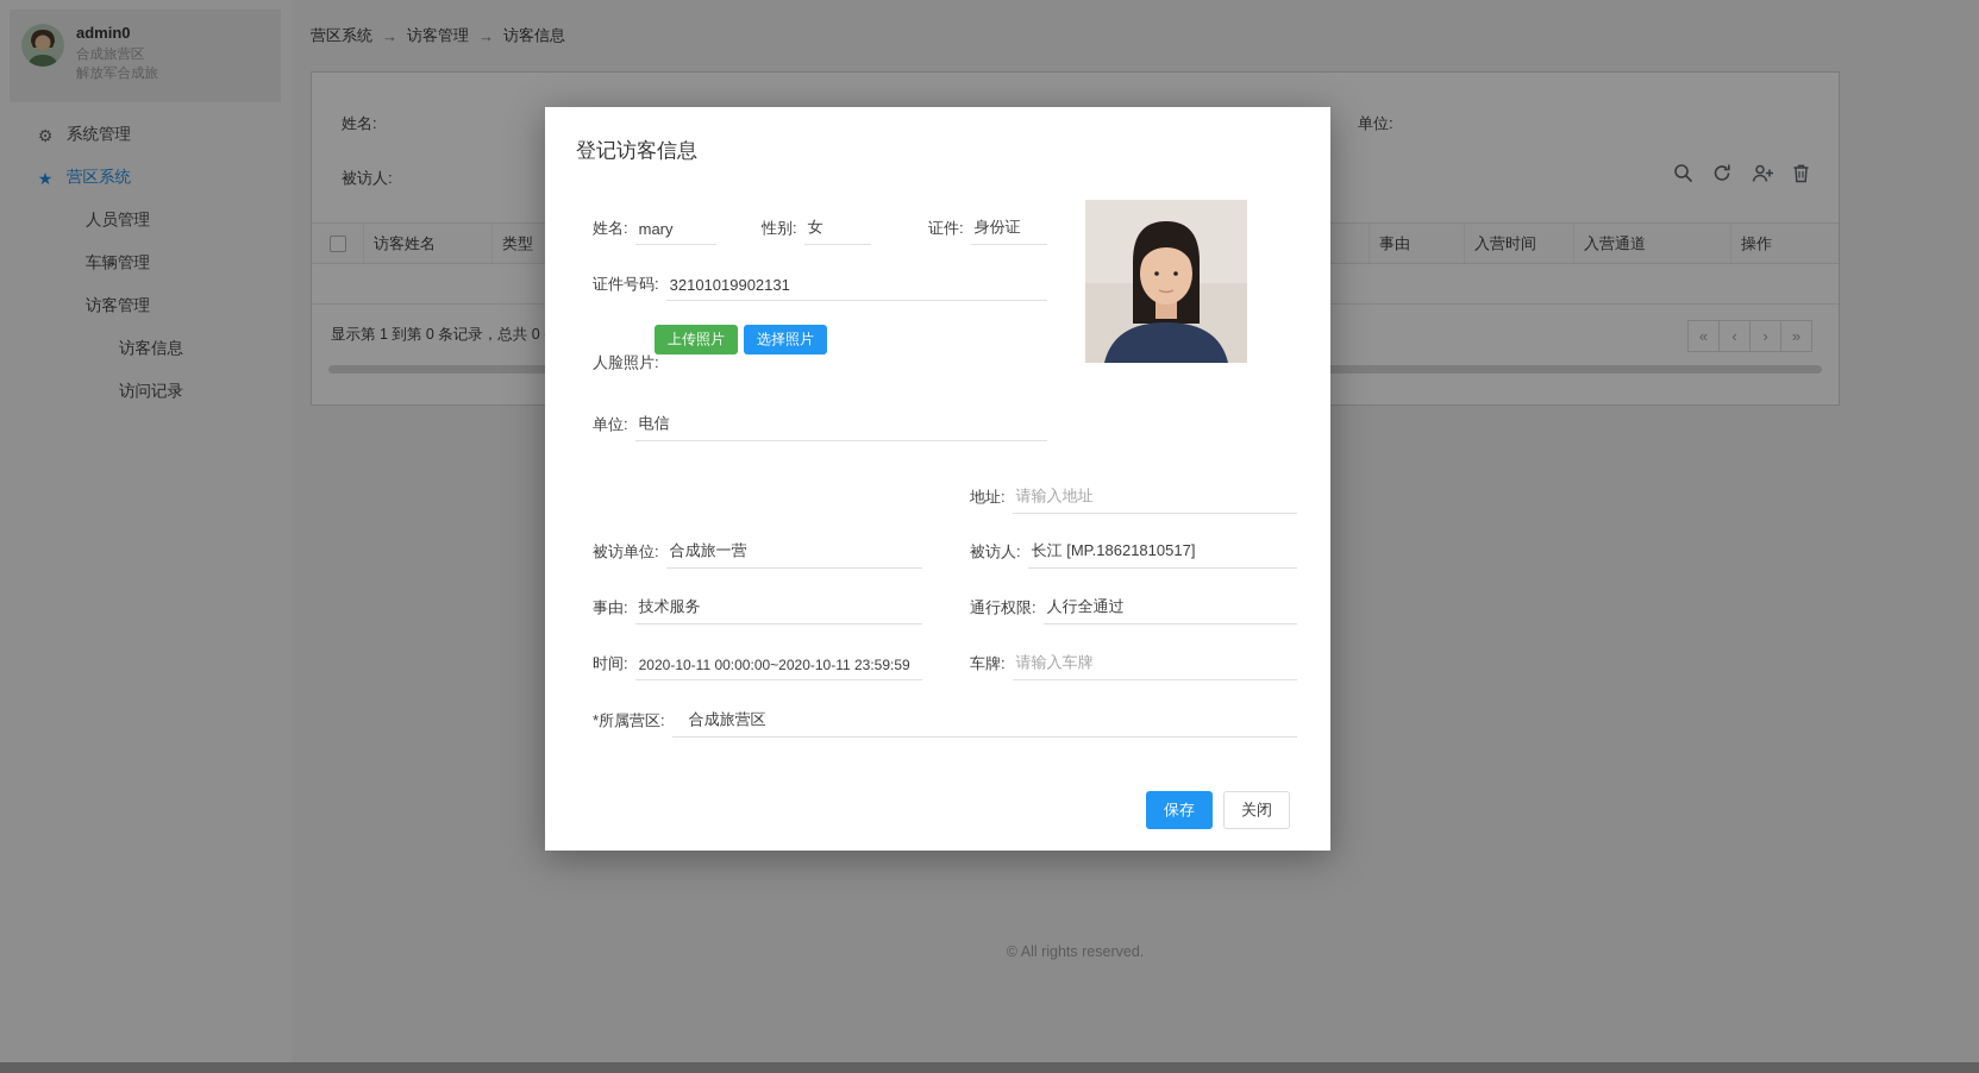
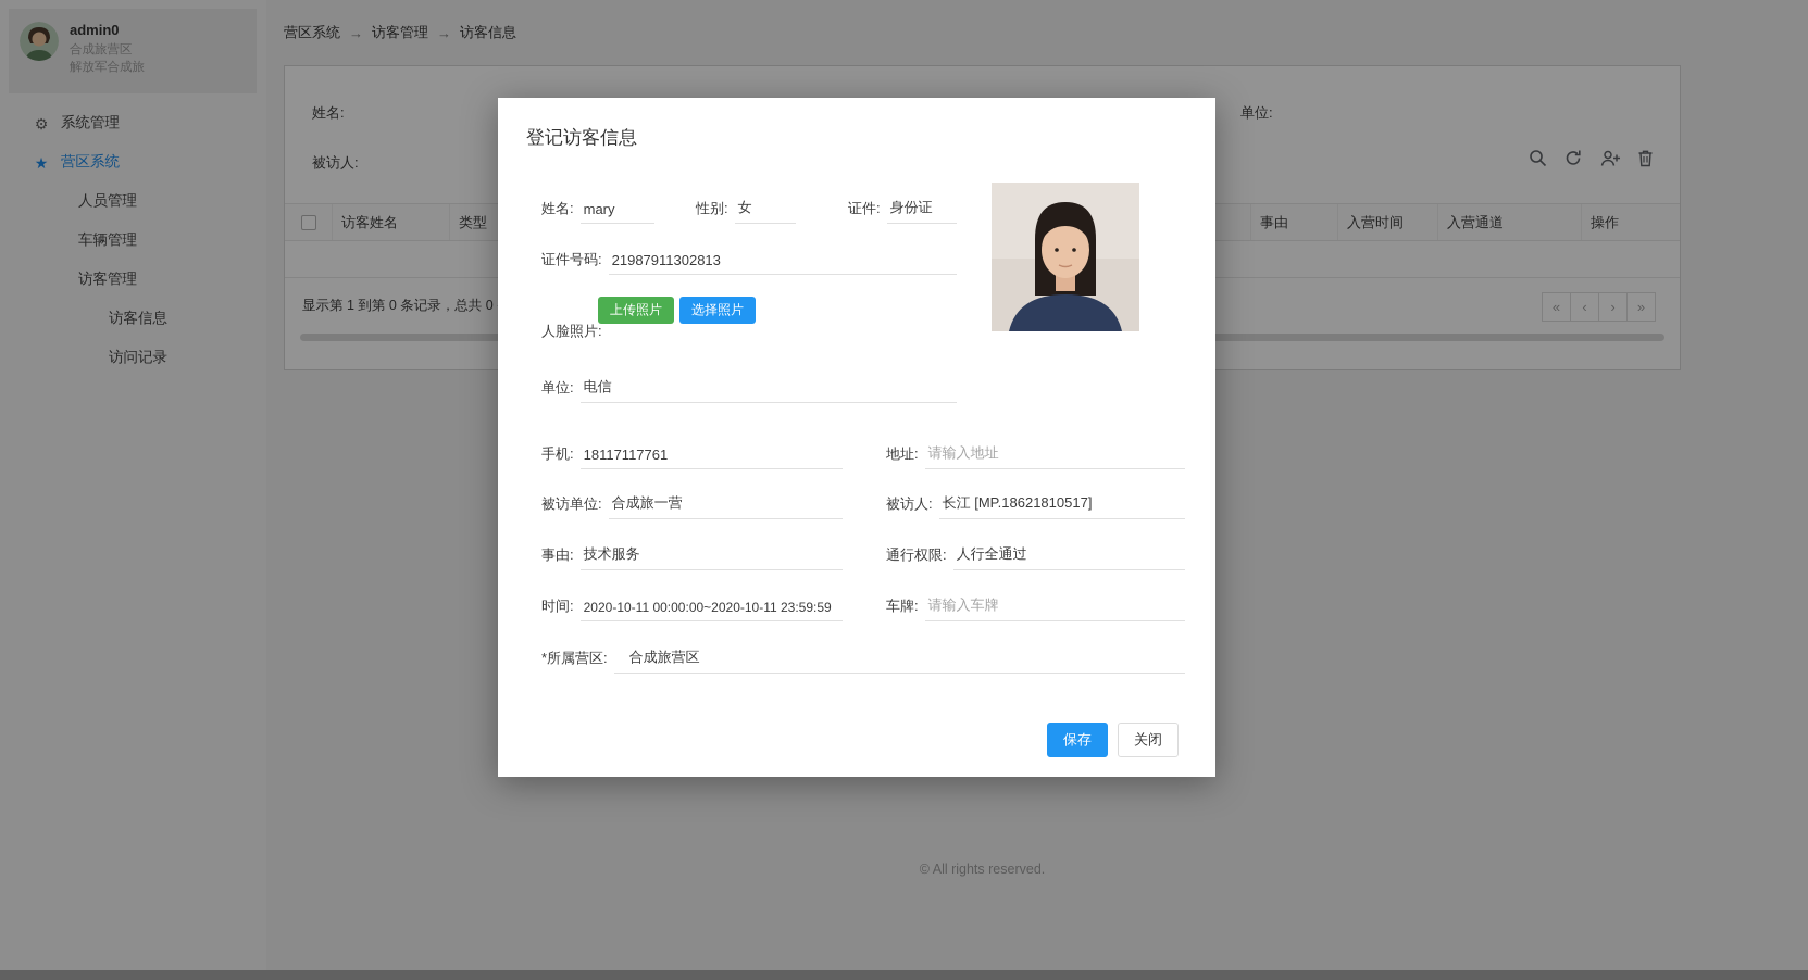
  admin0
  合成旅营区
  解放军合成旅
  ⚙
  系统管理
  ★
  营区系统
  人员管理
  车辆管理
  访客管理
  访客信息
  访问记录
  营区系统
  →
  访客管理
  →
  访客信息
  姓名:
  单位:
  被访人:
  访客姓名
  类型
  事由
  入营时间
  入营通道
  操作
  显示第 1 到第 0 条记录，总共 0
  «
  ‹
  ›
  »
  © All rights reserved.
  登记访客信息
  姓名:
  mary
  性别:
  女
  证件:
  身份证
  证件号码:
- 32101019902131
+ 21987911302813
  上传照片
  选择照片
  人脸照片:
  单位:
  电信
+ 手机:
+ 18117117761
  地址:
  请输入地址
  被访单位:
  合成旅一营
  被访人:
  长江 [MP.18621810517]
  事由:
  技术服务
  通行权限:
  人行全通过
  时间:
  2020-10-11 00:00:00~2020-10-11 23:59:59
  车牌:
  请输入车牌
  *所属营区:
  合成旅营区
  保存
  关闭
